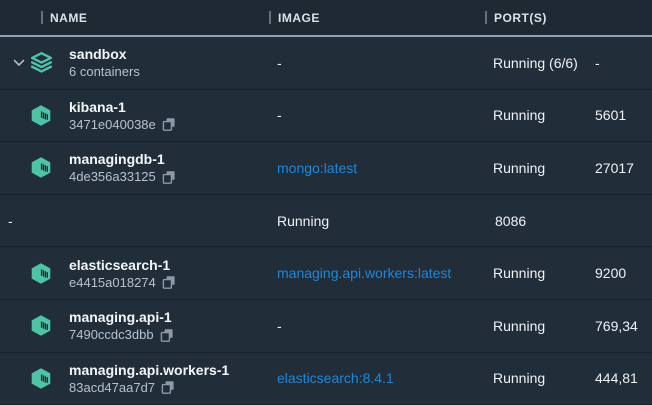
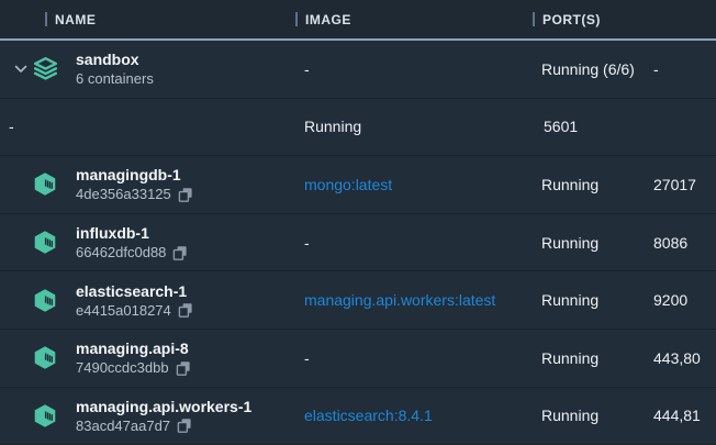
  NAME
  IMAGE
  PORT(S)
  sandbox
  6 containers
  -
  Running (6/6)
  -
- kibana-1
- 3471e040038e
  -
  Running
  5601
  managingdb-1
  4de356a33125
  mongo:latest
  Running
  27017
+ influxdb-1
+ 66462dfc0d88
  -
  Running
  8086
  elasticsearch-1
  e4415a018274
  managing.api.workers:latest
  Running
  9200
- managing.api-1
+ managing.api-8
  7490ccdc3dbb
  -
  Running
- 769,34
+ 443,80
  managing.api.workers-1
  83acd47aa7d7
  elasticsearch:8.4.1
  Running
  444,81
